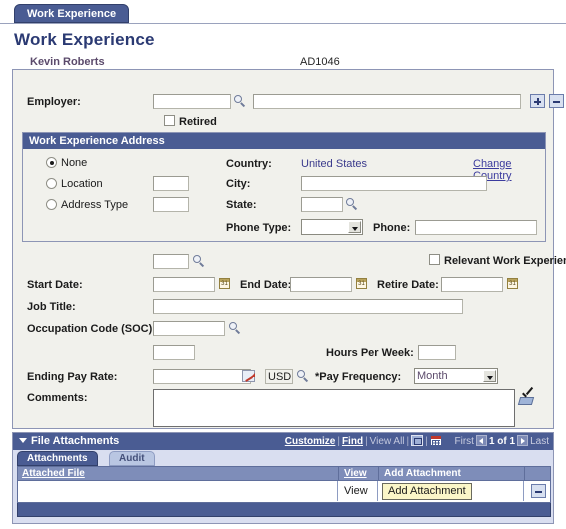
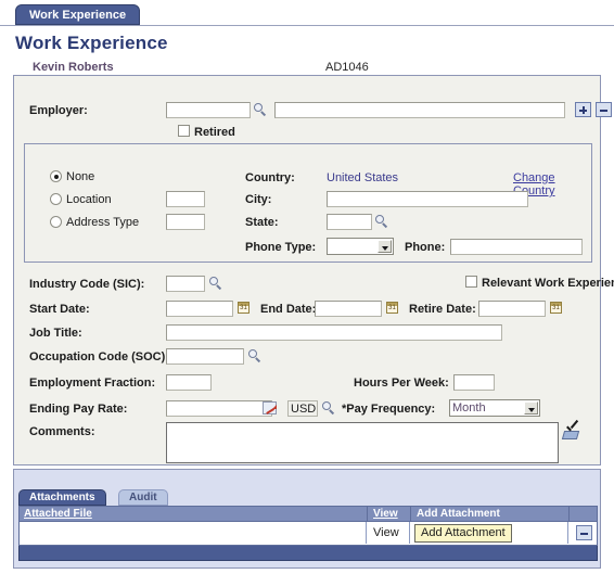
  Work Experience
  Work Experience
  Kevin Roberts
  AD1046
  Employer:
  Retired
- Work Experience Address
  None
  Location
  Address Type
  Country:
  United States
  Change untry
  City:
  State:
  Phone Type:
  Phone:
+ Industry Code (SIC):
  Relevant Work Experie
  Start Date:
  End Date
  Retire Date:
  Job Title:
  Occupation Code (SOC)
+ Employment Fraction:
  Hours Per Week:
  Ending Pay Rate:
  USD
  *Pay Frequency:
  Month
  Comments:
- File Attachments
- Customize | Find | View All | | First 1 of 1 Last
  Attachments
  Audit
  Attached File
  View
  Add Attachment
  View
  Add Attachment
